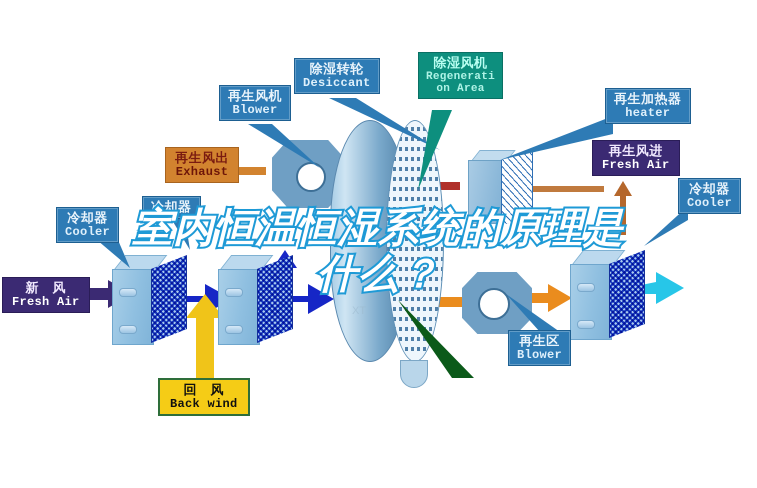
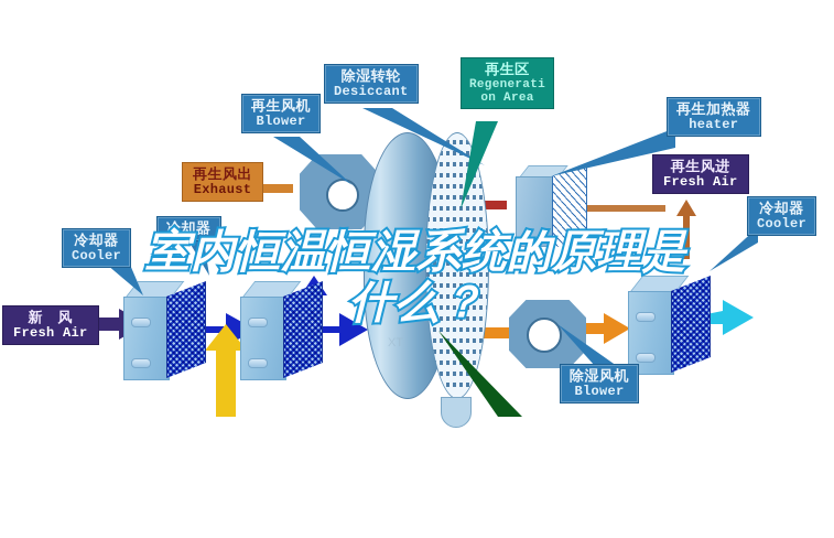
  XT
  室内恒温恒湿系统的原理是
  什么？
  除湿转轮
  Desiccant
  再生风机
  Blower
- 除湿风机
+ 再生区
  Regenerati
  on Area
  再生加热器
  heater
  再生风出
  Exhaust
  再生风进
  Fresh Air
  冷却器
  Cooler
  冷却器
  Cooler
  冷却器
  新 风
  Fresh Air
- 回 风
- Back wind
- 再生区
+ 除湿风机
  Blower
